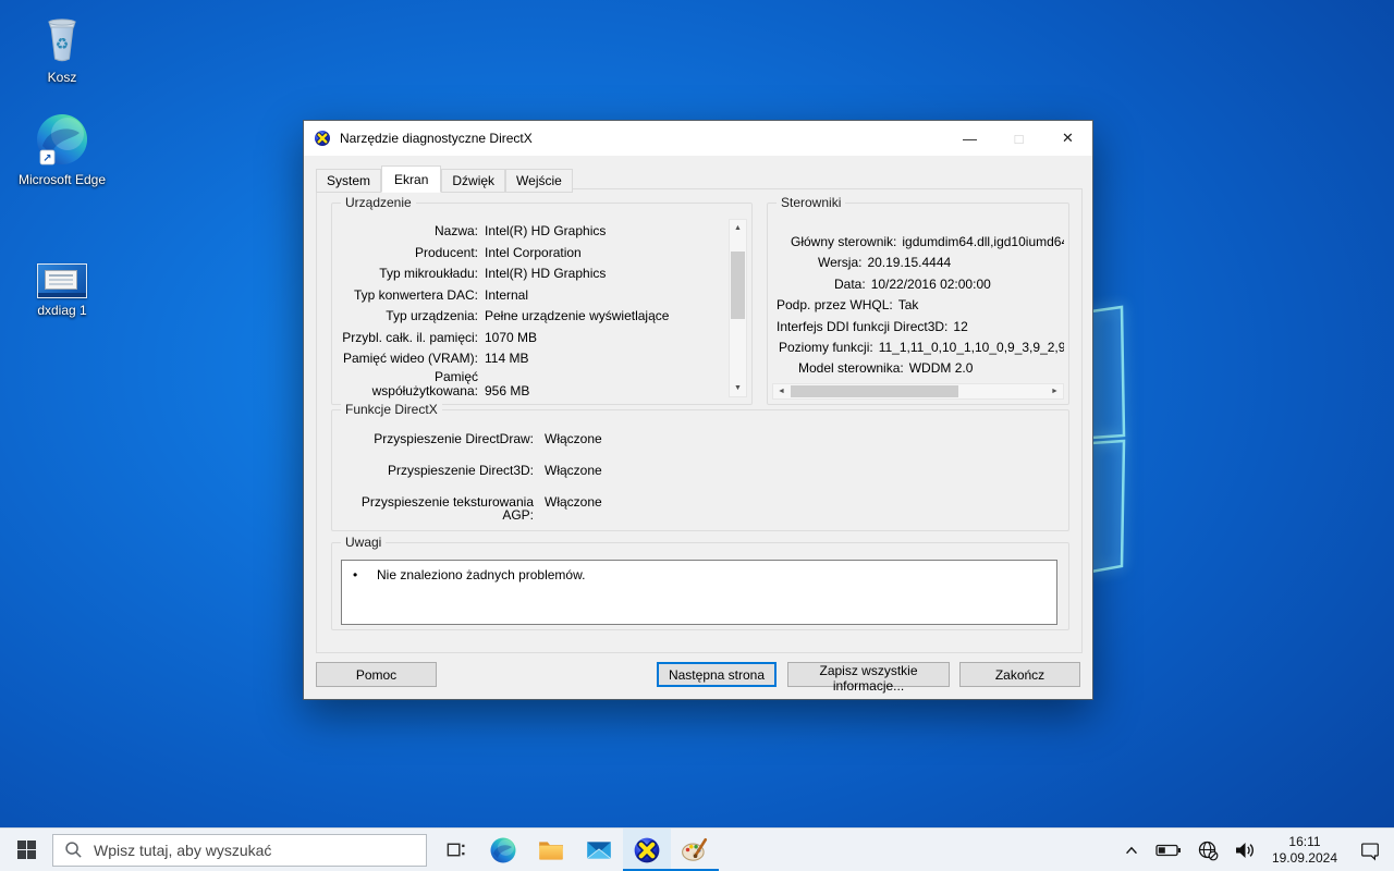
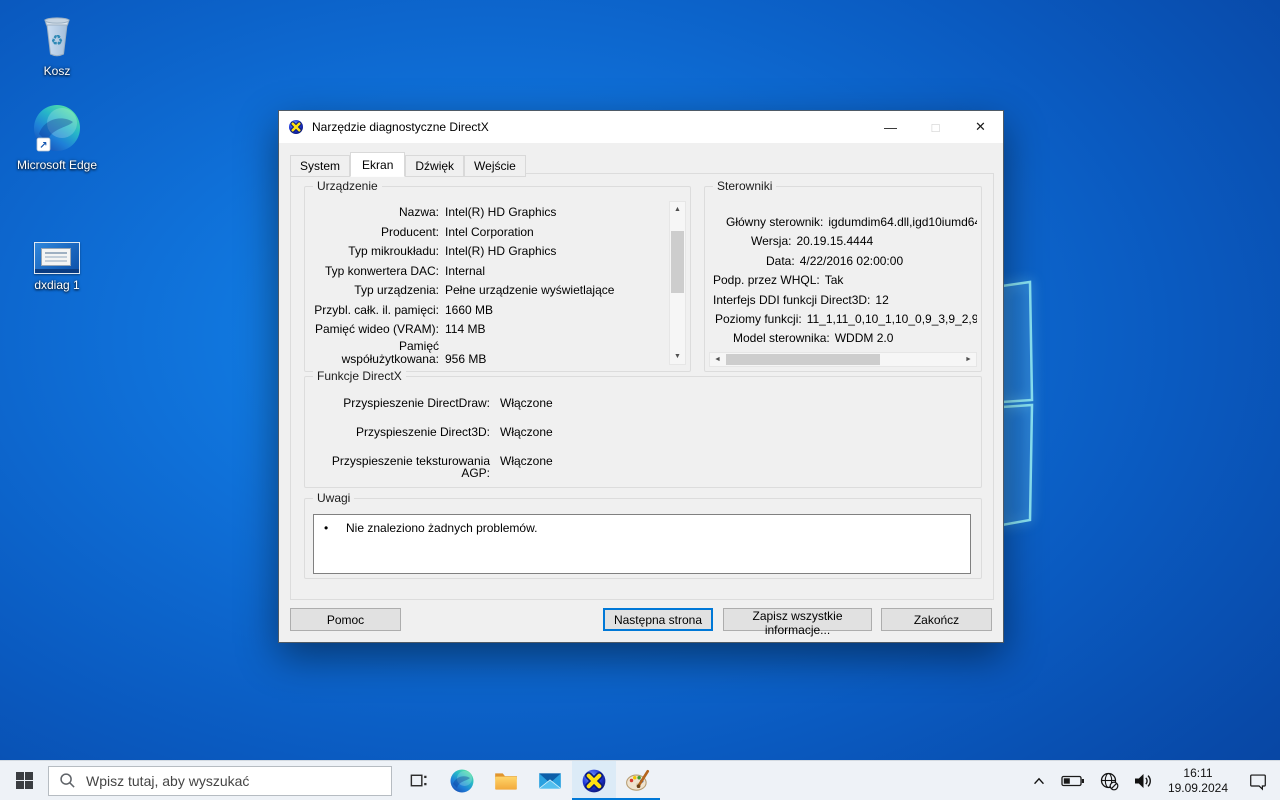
  ♻
  Kosz
  ↗
  Microsoft Edge
  dxdiag 1
  Narzędzie diagnostyczne DirectX
  —
  □
  ✕
  System Ekran Dźwięk Wejście
  Urządzenie
  Nazwa:
  Intel(R) HD Graphics
  Producent:
  Intel Corporation
  Typ mikroukładu:
  Intel(R) HD Graphics
  Typ konwertera DAC:
  Internal
  Typ urządzenia:
  Pełne urządzenie wyświetlające
  Przybl. całk. il. pamięci:
- 1070 MB
+ 1660 MB
  Pamięć wideo (VRAM):
  114 MB
  Pamięć współużytkowana:
  956 MB
  Sterowniki
  Główny sterownik: igdumdim64.dll,igd10iumd6
  Wersja: 20.19.15.4444
- Data: 10/22/2016 02:00:00
+ Data: 4/22/2016 02:00:00
  Podp. przez WHQL: Tak
  Interfejs DDI funkcji Direct3D: 12
  Poziomy funkcji: 11_1,11_0,10_1,10_0,9_3,9_2,9
  Model sterownika: WDDM 2.0
  Funkcje DirectX
  Przyspieszenie DirectDraw:
  Włączone
  Przyspieszenie Direct3D:
  Włączone
  Przyspieszenie teksturowania AGP:
  Włączone
  Uwagi
  •
  Nie znaleziono żadnych problemów.
  Pomoc
  Następna strona
  Zapisz wszystkie informacje...
  Zakończ
  Wpisz tutaj, aby wyszukać
  16:11
  19.09.2024
